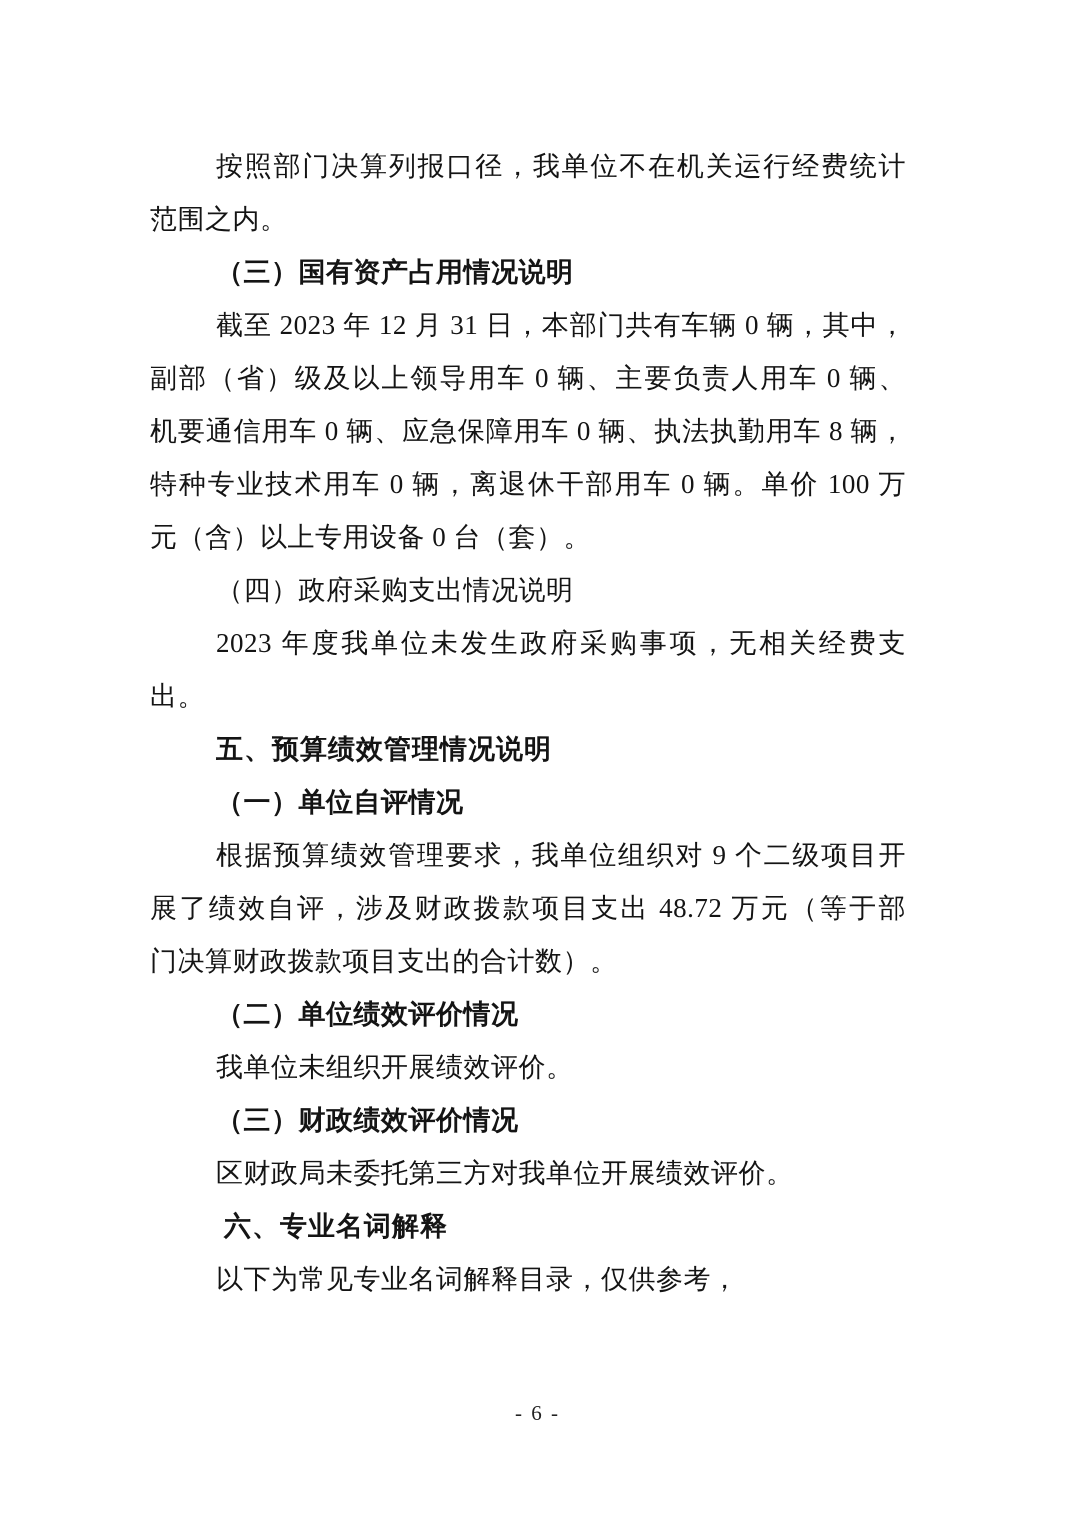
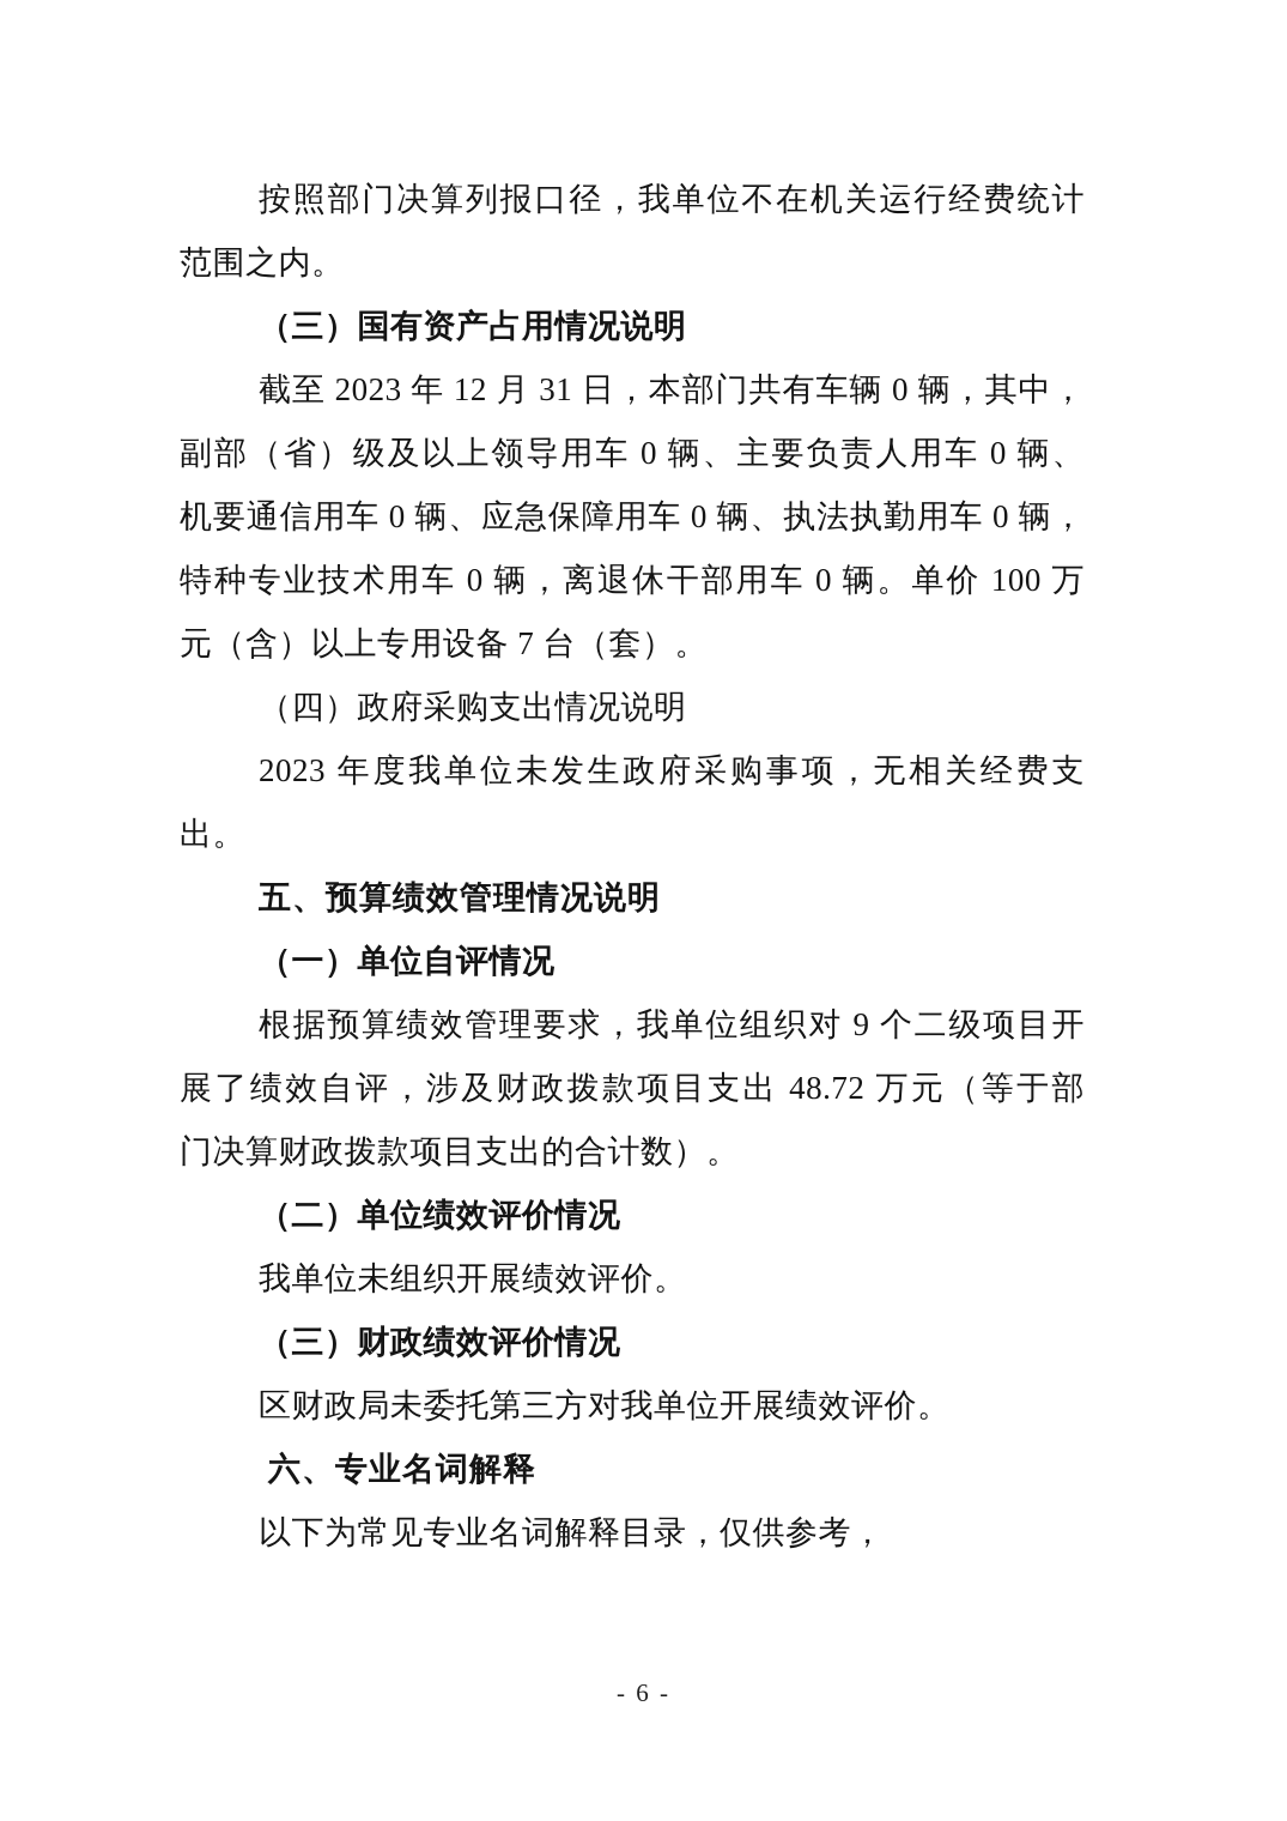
  按照部门决算列报口径，我单位不在机关运行经费统计
  范围之内。
  （三）国有资产占用情况说明
  截至 2023 年 12 月 31 日，本部门共有车辆 0 辆，其中，
  副部（省）级及以上领导用车 0 辆、主要负责人用车 0 辆、
- 机要通信用车 0 辆、应急保障用车 0 辆、执法执勤用车 8 辆，
+ 机要通信用车 0 辆、应急保障用车 0 辆、执法执勤用车 0 辆，
  特种专业技术用车 0 辆，离退休干部用车 0 辆。单价 100 万
- 元（含）以上专用设备 0 台（套）。
+ 元（含）以上专用设备 7 台（套）。
  （四）政府采购支出情况说明
  2023 年度我单位未发生政府采购事项，无相关经费支
  出。
  五、预算绩效管理情况说明
  （一）单位自评情况
  根据预算绩效管理要求，我单位组织对 9 个二级项目开
  展了绩效自评，涉及财政拨款项目支出 48.72 万元（等于部
  门决算财政拨款项目支出的合计数）。
  （二）单位绩效评价情况
  我单位未组织开展绩效评价。
  （三）财政绩效评价情况
  区财政局未委托第三方对我单位开展绩效评价。
  六、专业名词解释
  以下为常见专业名词解释目录，仅供参考，
  - 6 -
